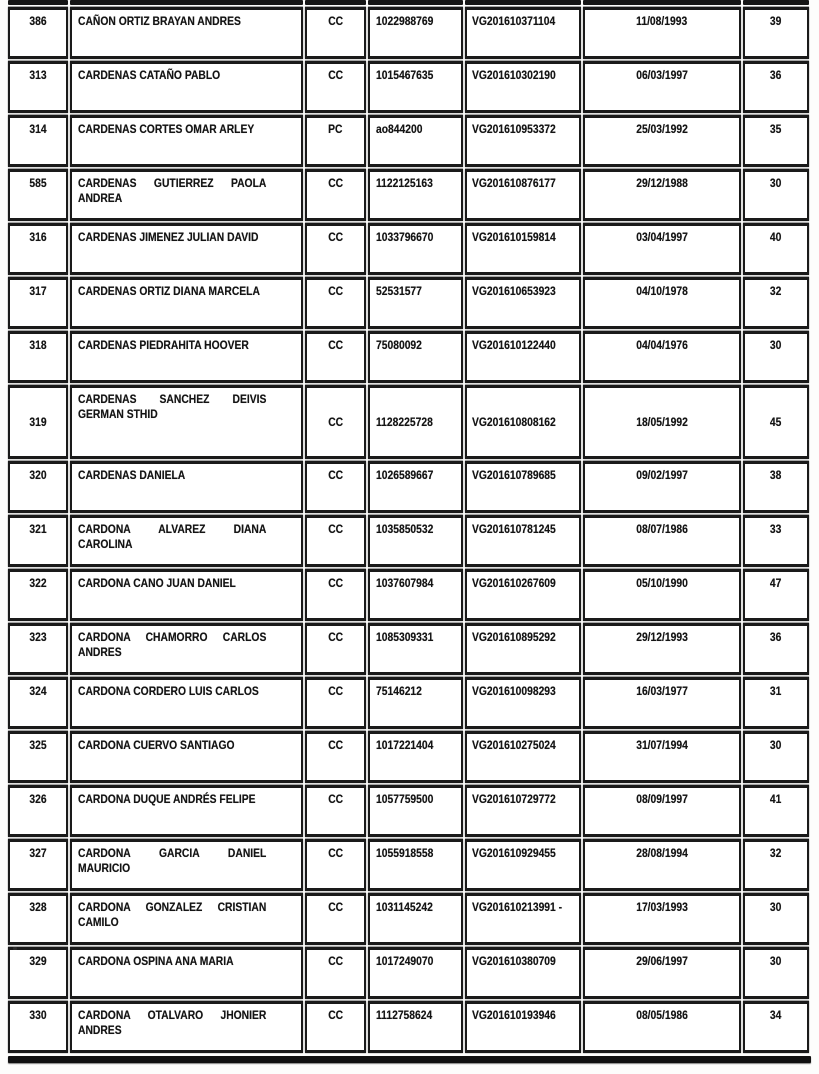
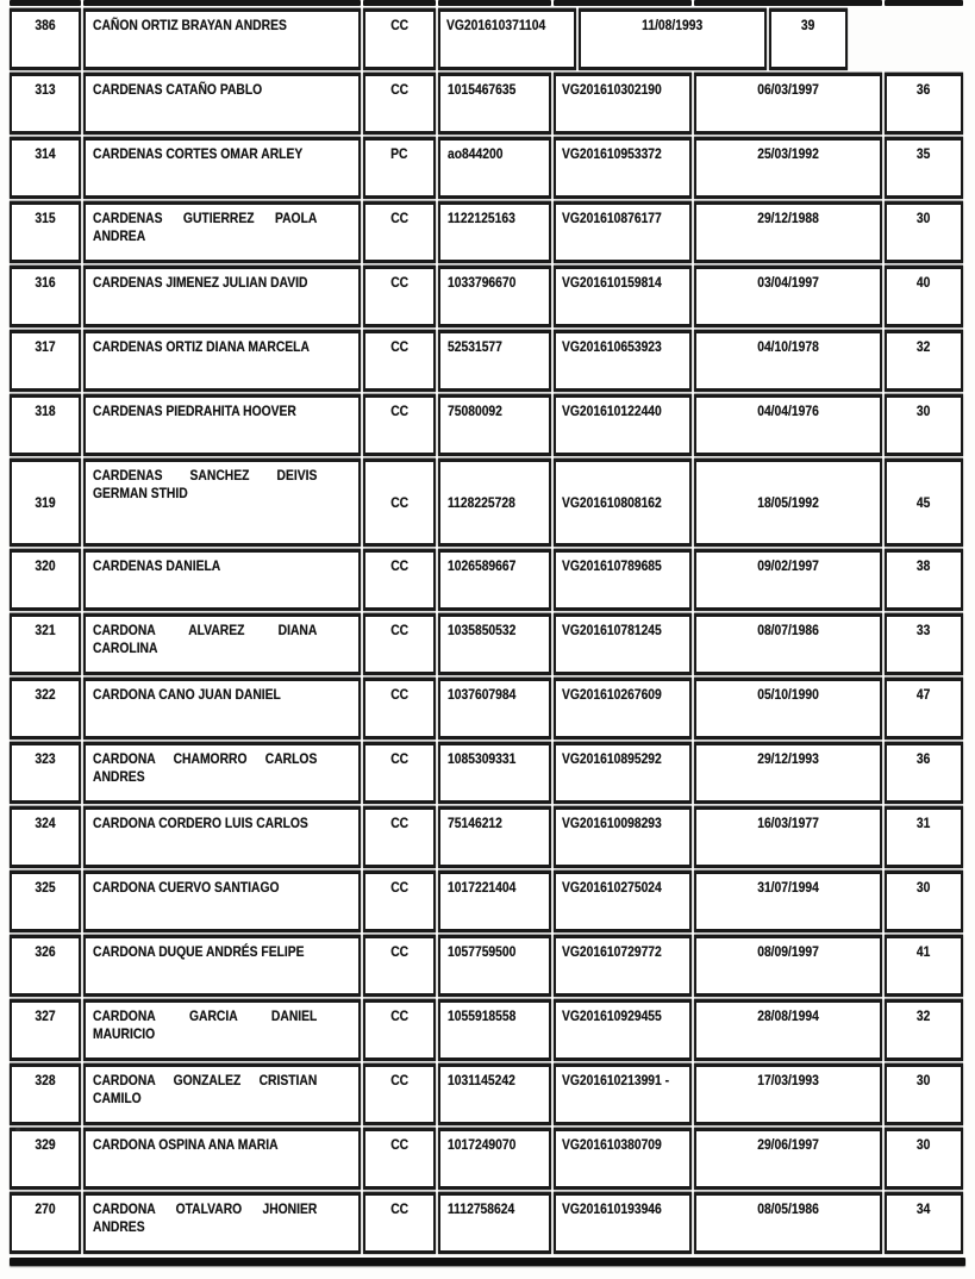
  386
  CAÑON ORTIZ BRAYAN ANDRES
  CC
- 1022988769
  VG201610371104
  11/08/1993
  39
  313
  CARDENAS CATAÑO PABLO
  CC
  1015467635
  VG201610302190
  06/03/1997
  36
  314
  CARDENAS CORTES OMAR ARLEY
  PC
  ao844200
  VG201610953372
  25/03/1992
  35
- 585
+ 315
  CARDENAS GUTIERREZ PAOLA ANDREA
  CC
  1122125163
  VG201610876177
  29/12/1988
  30
  316
  CARDENAS JIMENEZ JULIAN DAVID
  CC
  1033796670
  VG201610159814
  03/04/1997
  40
  317
  CARDENAS ORTIZ DIANA MARCELA
  CC
  52531577
  VG201610653923
  04/10/1978
  32
  318
  CARDENAS PIEDRAHITA HOOVER
  CC
  75080092
  VG201610122440
  04/04/1976
  30
  319
  CARDENAS SANCHEZ DEIVIS GERMAN STHID
  CC
  1128225728
  VG201610808162
  18/05/1992
  45
  320
  CARDENAS DANIELA
  CC
  1026589667
  VG201610789685
  09/02/1997
  38
  321
  CARDONA ALVAREZ DIANA CAROLINA
  CC
  1035850532
  VG201610781245
  08/07/1986
  33
  322
  CARDONA CANO JUAN DANIEL
  CC
  1037607984
  VG201610267609
  05/10/1990
  47
  323
  CARDONA CHAMORRO CARLOS ANDRES
  CC
  1085309331
  VG201610895292
  29/12/1993
  36
  324
  CARDONA CORDERO LUIS CARLOS
  CC
  75146212
  VG201610098293
  16/03/1977
  31
  325
  CARDONA CUERVO SANTIAGO
  CC
  1017221404
  VG201610275024
  31/07/1994
  30
  326
  CARDONA DUQUE ANDRÉS FELIPE
  CC
  1057759500
  VG201610729772
  08/09/1997
  41
  327
  CARDONA GARCIA DANIEL MAURICIO
  CC
  1055918558
  VG201610929455
  28/08/1994
  32
  328
  CARDONA GONZALEZ CRISTIAN CAMILO
  CC
  1031145242
  VG201610213991 -
  17/03/1993
  30
  329
  CARDONA OSPINA ANA MARIA
  CC
  1017249070
  VG201610380709
  29/06/1997
  30
- 330
+ 270
  CARDONA OTALVARO JHONIER ANDRES
  CC
  1112758624
  VG201610193946
  08/05/1986
  34
